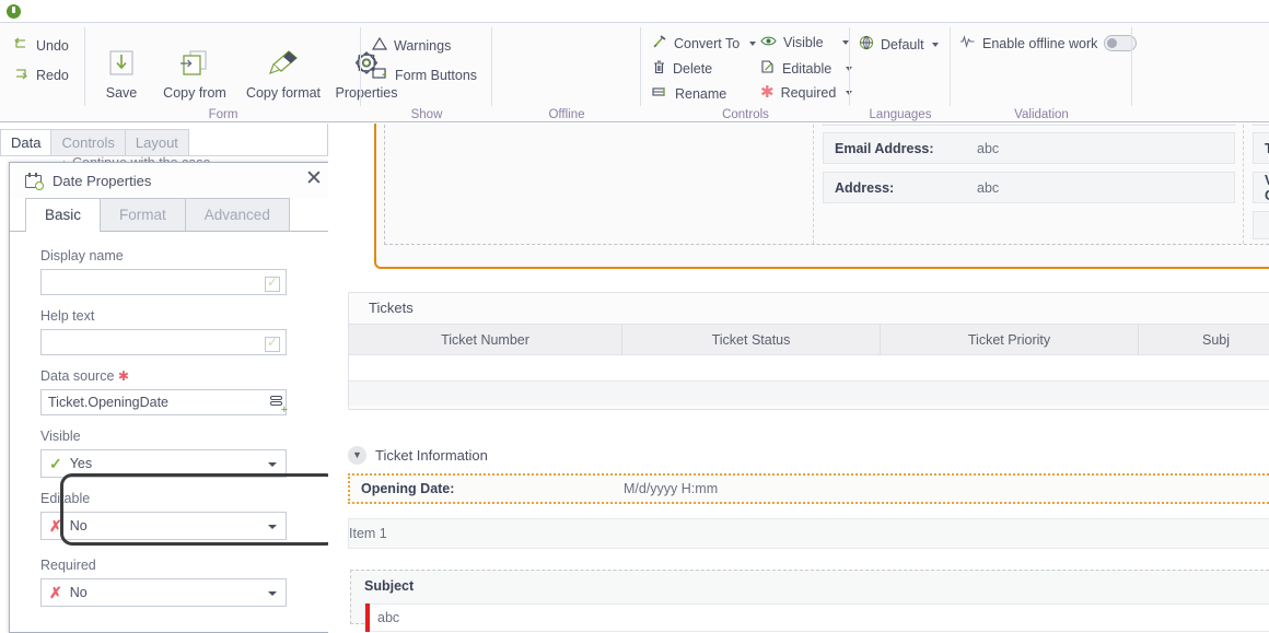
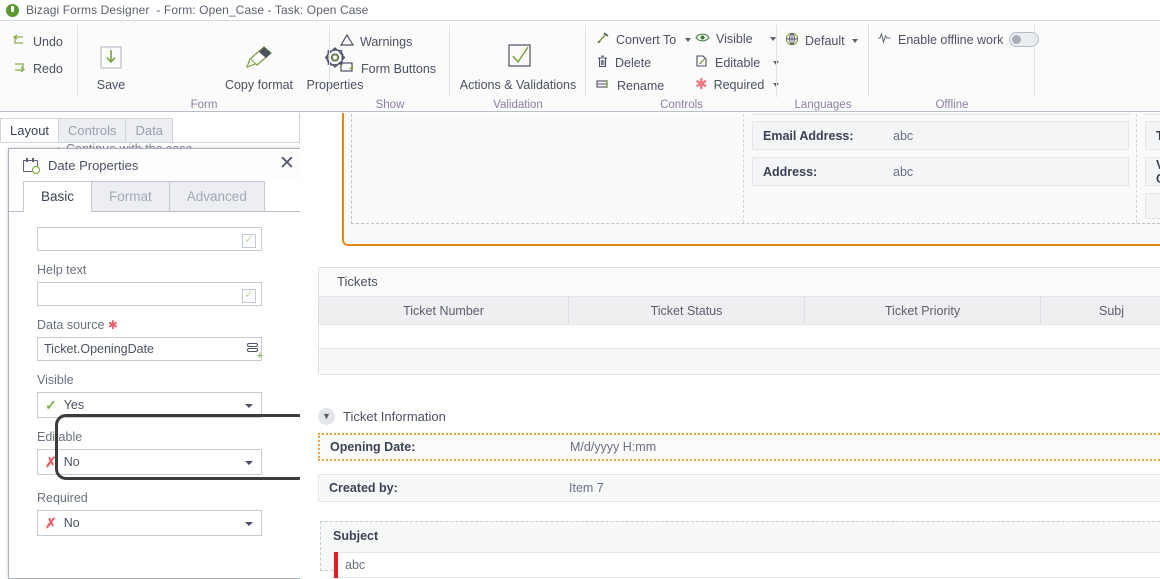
+ Bizagi Forms Designer - Form: Open_Case - Task: Open Case
  Undo
  Redo
  Save
- Copy from
  Copy format
  Proerties
  Form
  Warnings
  Form Buttons
  Show
+ Actions & Validations
- Offline
+ Validation
  Convert To
  Delete
  Rename
  Controls
  Visible
  Editable
  ✱
  Required
  Default
  Languages
  Enable offline work
- Validation
+ Offline
- Data
+ Layout
  Controls
- Layout
+ Data
  Date Properties
  ✕
  Basic
  Format
  Advanced
- Display name
  Help text
  Data source ✱
  Ticket.OpeningDate
  +
  Visible
  ✓
  Yes
  Editable
  ✗
  No
  Required
  ✗
  No
  Email Address:
  abc
  Address:
  abc
  Tickets
  Ticket Number
  Ticket Status
  Ticket Priority
  Subj
  ▼
  Ticket Information
  Opening Date:
  M/d/yyyy H:mm
+ Created by:
- Item 1
+ Item 7
  Subject
  abc
